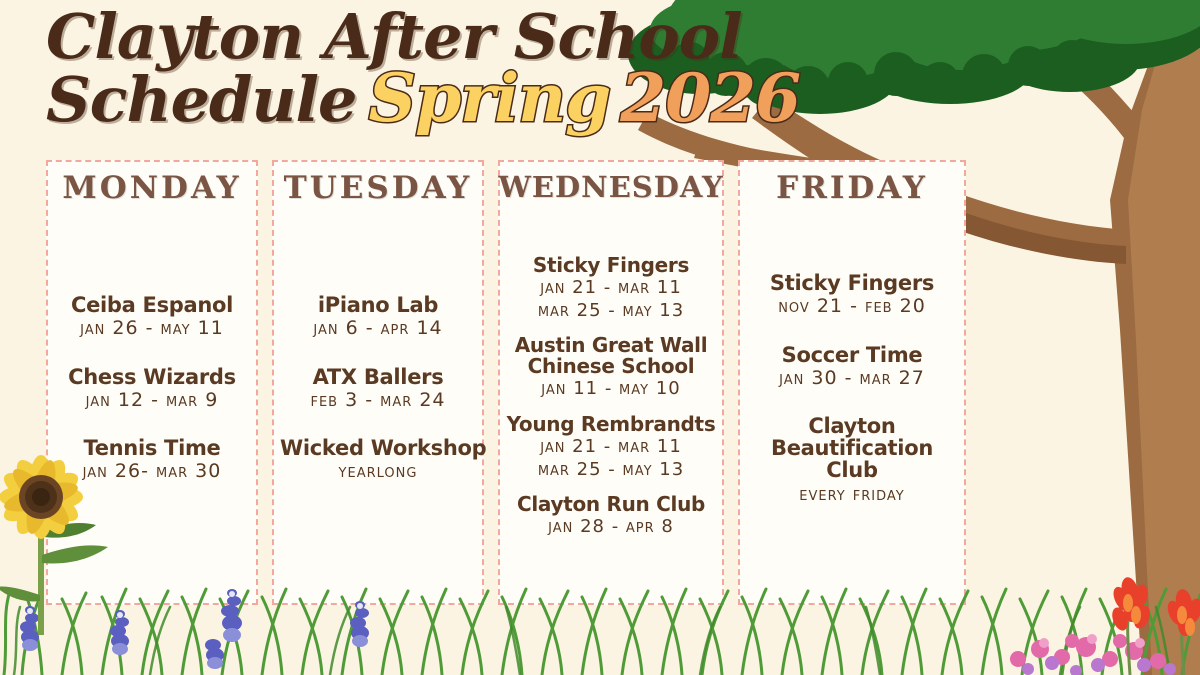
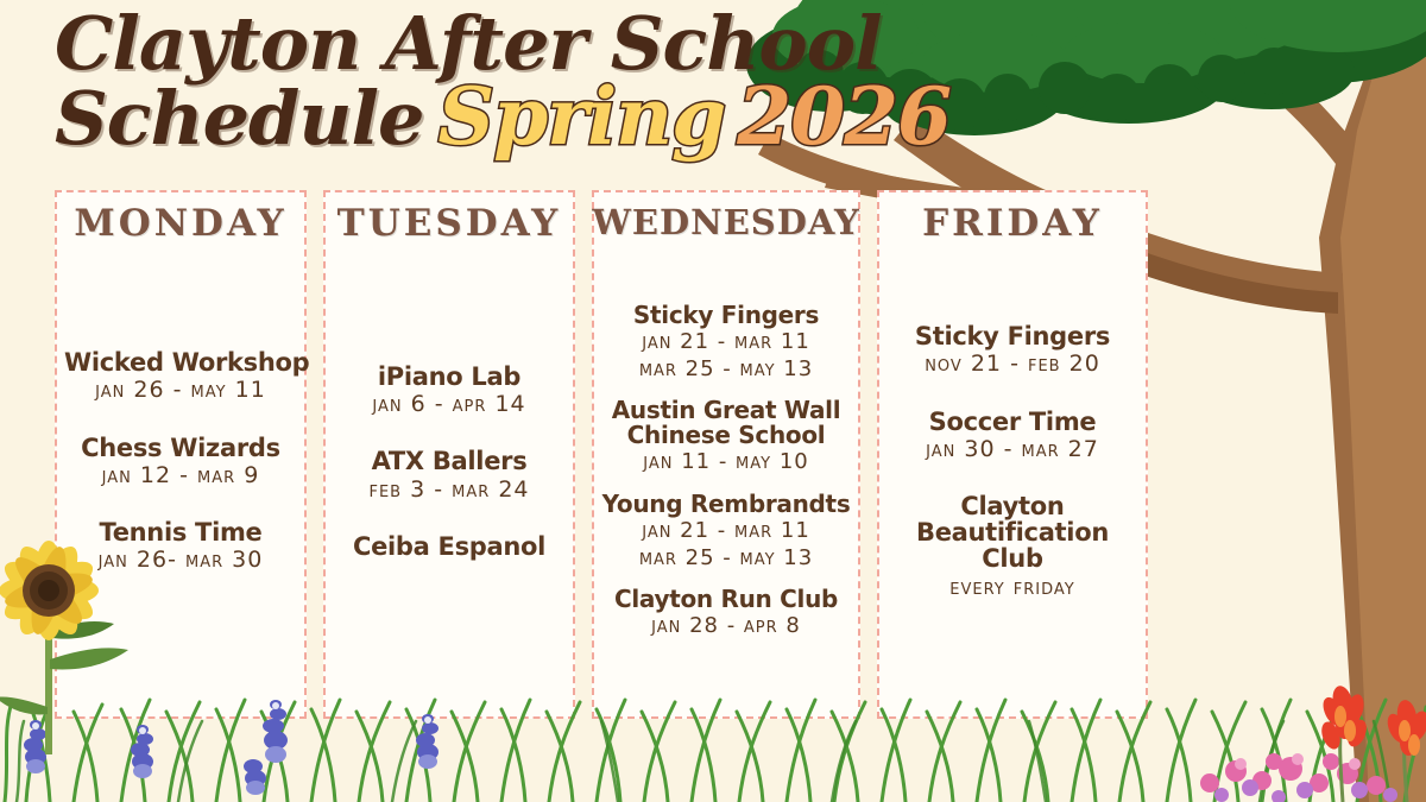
  Clayton After School
  Schedule
  Spring
  2026
  MONDAY
- Ceiba Espanol
+ Wicked Workshop
  jan 26 - may 11
  Chess Wizards
  jan 12 - mar 9
  Tennis Time
  jan 26- mar 30
  TUESDAY
  iPiano Lab
  jan 6 - apr 14
  ATX Ballers
  feb 3 - mar 24
- Wicked Workshop
+ Ceiba Espanol
- yearlong
  WEDNESDAY
  Sticky Fingers
  jan 21 - mar 11
  mar 25 - may 13
  Austin Great Wall Chinese School
  jan 11 - may 10
  Young Rembrandts
  jan 21 - mar 11
  mar 25 - may 13
  Clayton Run Club
  jan 28 - apr 8
  FRIDAY
  Sticky Fingers
  nov 21 - feb 20
  Soccer Time
  jan 30 - mar 27
  Clayton Beautification Club
  every friday
